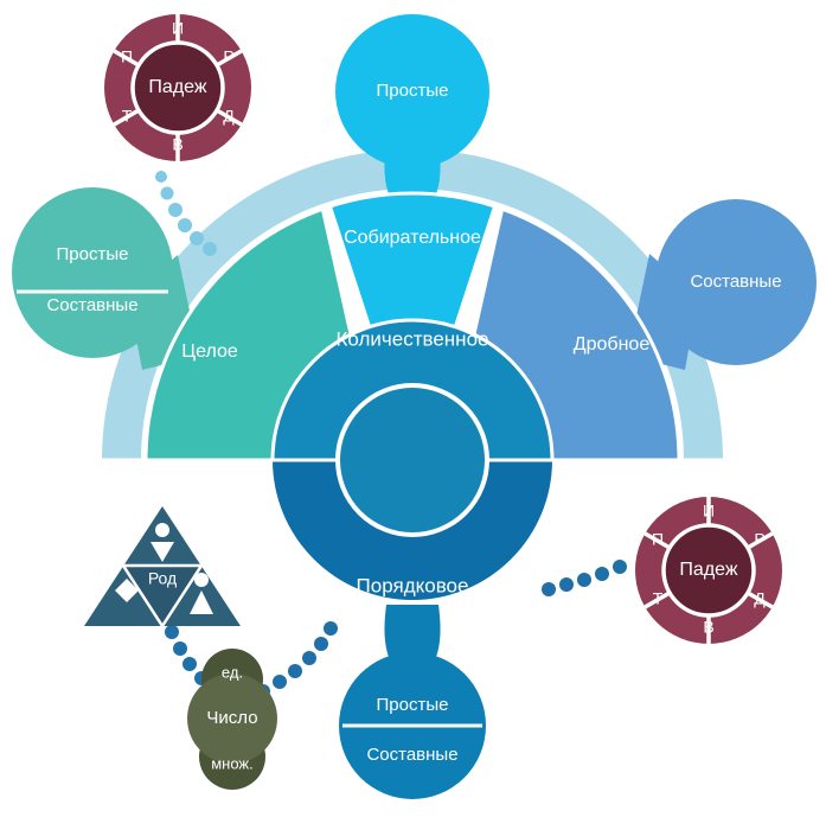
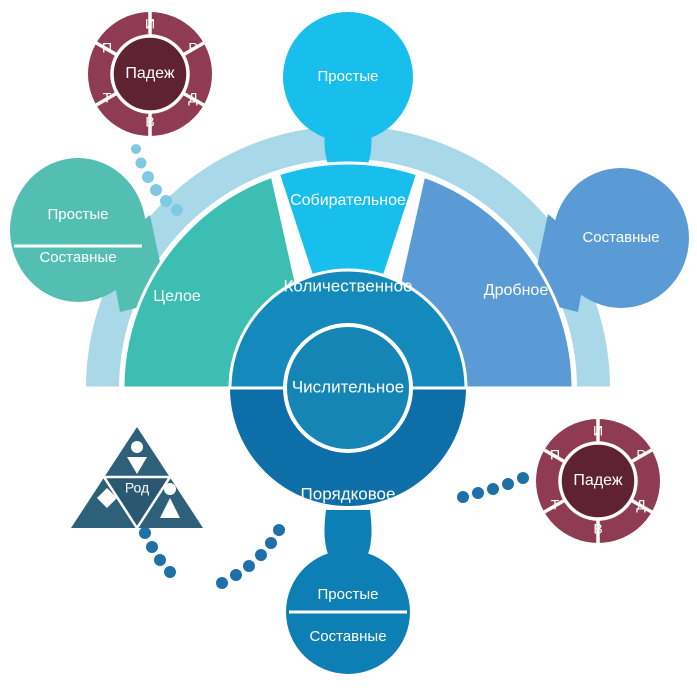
  Простые
  Составные
  Составные
  Простые
  Целое
  Собирательное
  Дробное
  оличественно
  Простые
  Составные
  Порядковое
+ Числительное
  Падеж
  И
  Р
  Д
  В
  Т
  П
  Падеж
  И
  Р
  Д
  В
  Т
  П
  Род
- ед.
- Число
- множ.
